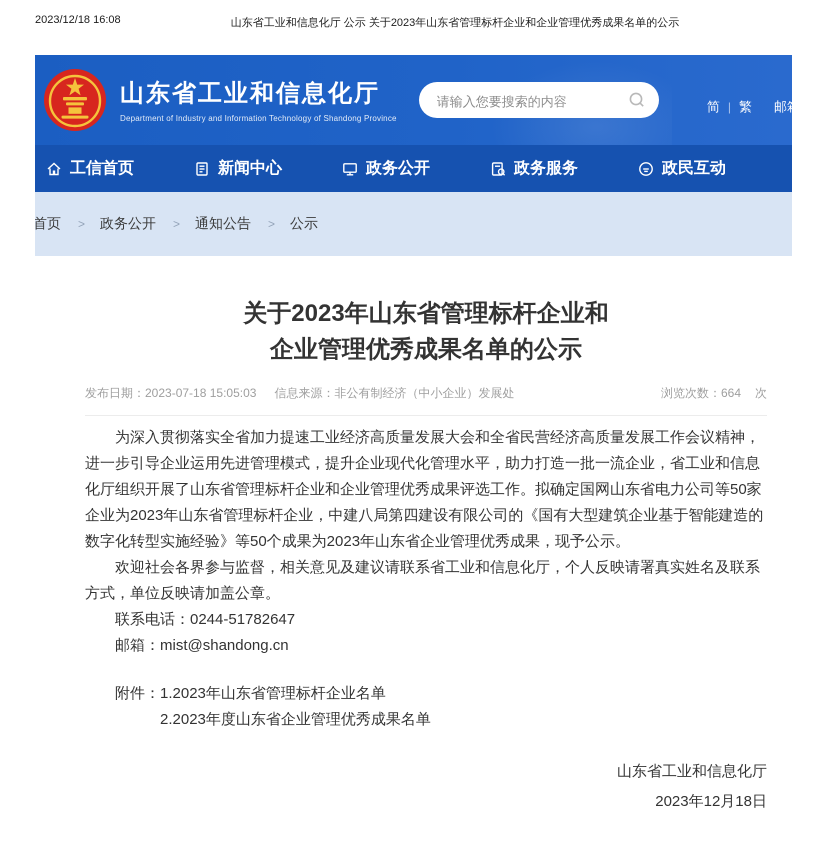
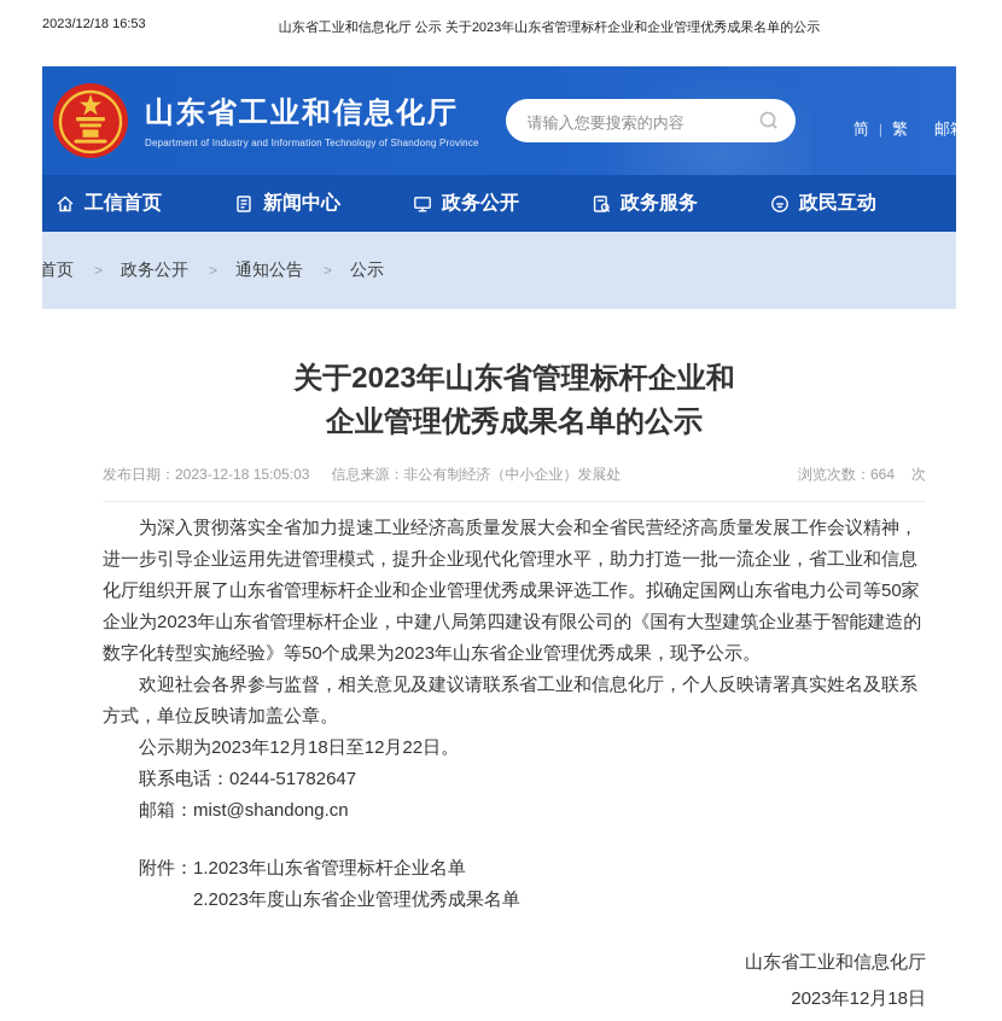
- 2023/12/18 16:08
+ 2023/12/18 16:53
  山东省工业和信息化厅 公示 关于2023年山东省管理标杆企业和企业管理优秀成果名单的公示
  山东省工业和信息化厅
  Department of Industry and Information Technology of Shandong Province
  简
  |
  繁
  工信首页
  新闻中心
  政务公开
  政务服务
  政民互动
  首页
  >
  政务公开
  >
  通知公告
  >
  公示
  关于2023年山东省管理标杆企业和
  企业管理优秀成果名单的公示
- 发布日期：2023-07-18 15:05:03 信息来源：非公有制经济（中小企业）发展处
+ 发布日期：2023-12-18 15:05:03 信息来源：非公有制经济（中小企业）发展处
  浏览次数：664 次
  为深入贯彻落实全省加力提速工业经济高质量发展大会和全省民营经济高质量发展工作会议精神，进一步引导企业运用先进管理模式，提升企业现代化管理水平，助力打造一批一流企业，省工业和信息化厅组织开展了山东省管理标杆企业和企业管理优秀成果评选工作。拟确定国网山东省电力公司等50家企业为2023年山东省管理标杆企业，中建八局第四建设有限公司的《国有大型建筑企业基于智能建造的数字化转型实施经验》等50个成果为2023年山东省企业管理优秀成果，现予公示。
  欢迎社会各界参与监督，相关意见及建议请联系省工业和信息化厅，个人反映请署真实姓名及联系方式，单位反映请加盖公章。
+ 公示期为2023年12月18日至12月22日。
  联系电话：0244-51782647
  邮箱：mist@shandong.cn
  附件：1.2023年山东省管理标杆企业名单
  2.2023年度山东省企业管理优秀成果名单
  山东省工业和信息化厅
  2023年12月18日
